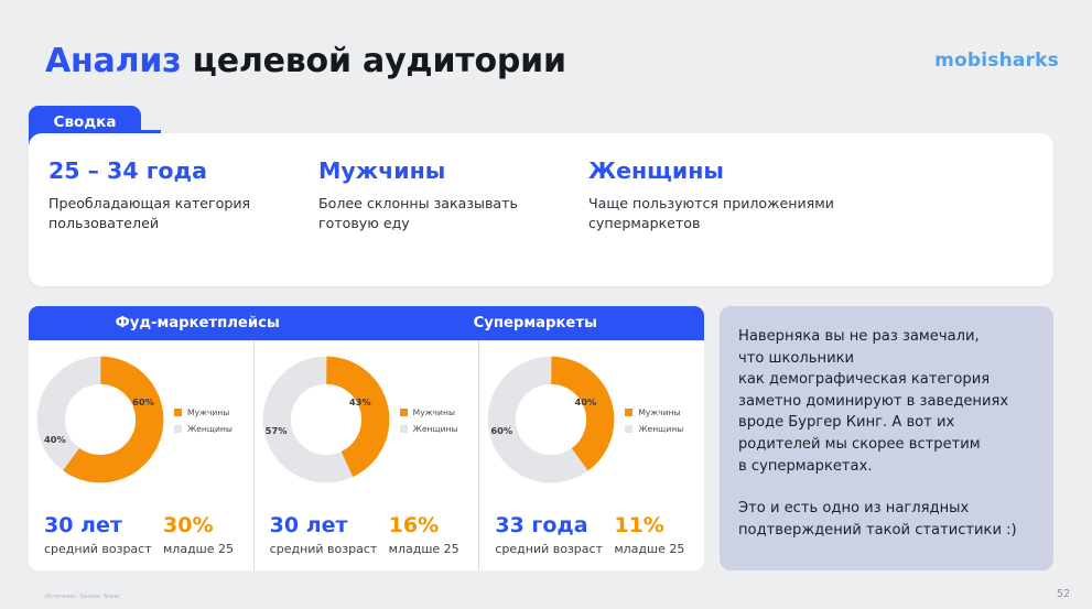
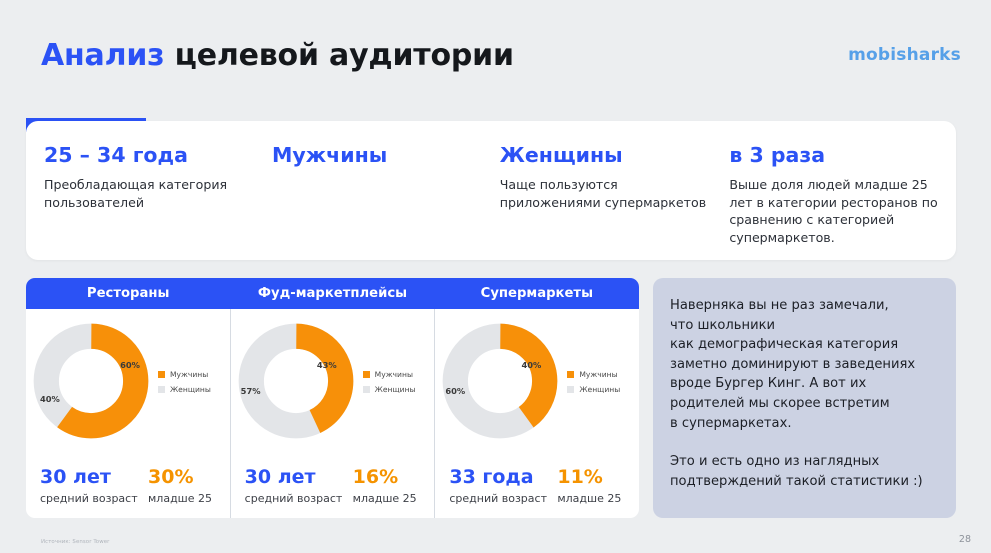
  Анализ целевой аудитории
  mobisharks
- Сводка
  25 – 34 года
  Преобладающая категория пользователей
  Мужчины
- Более склонны заказывать готовую еду
  Женщины
  Чаще пользуются приложениями супермаркетов
+ в 3 раза
+ Выше доля людей младше 25 лет в категории ресторанов по сравнению с категорией супермаркетов.
+ Рестораны
  Фуд-маркетплейсы
  Супермаркеты
  60%
  40%
  Мужчины
  Женщины
  30 лет
  средний возраст
  30%
  младше 25
  43%
  57%
  Мужчины
  Женщины
  30 лет
  средний возраст
  16%
  младше 25
  40%
  60%
  Мужчины
  Женщины
  33 года
  средний возраст
  11%
  младше 25
  Наверняка вы не раз замечали,
  что школьники
  как демографическая категория
  заметно доминируют в заведениях
  вроде Бургер Кинг. А вот их
  родителей мы скорее встретим
  в супермаркетах.
  Это и есть одно из наглядных
  подтверждений такой статистики :)
- 52
+ 28
